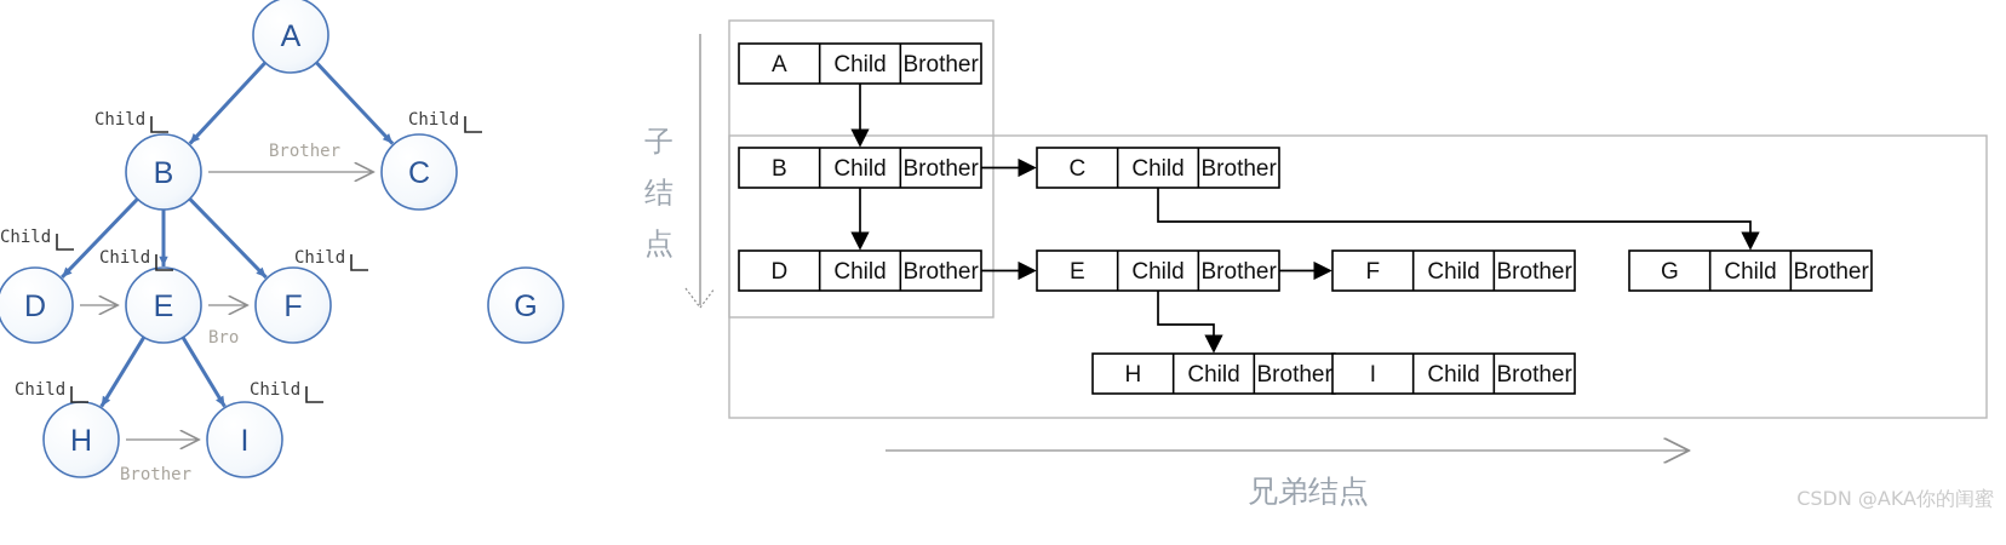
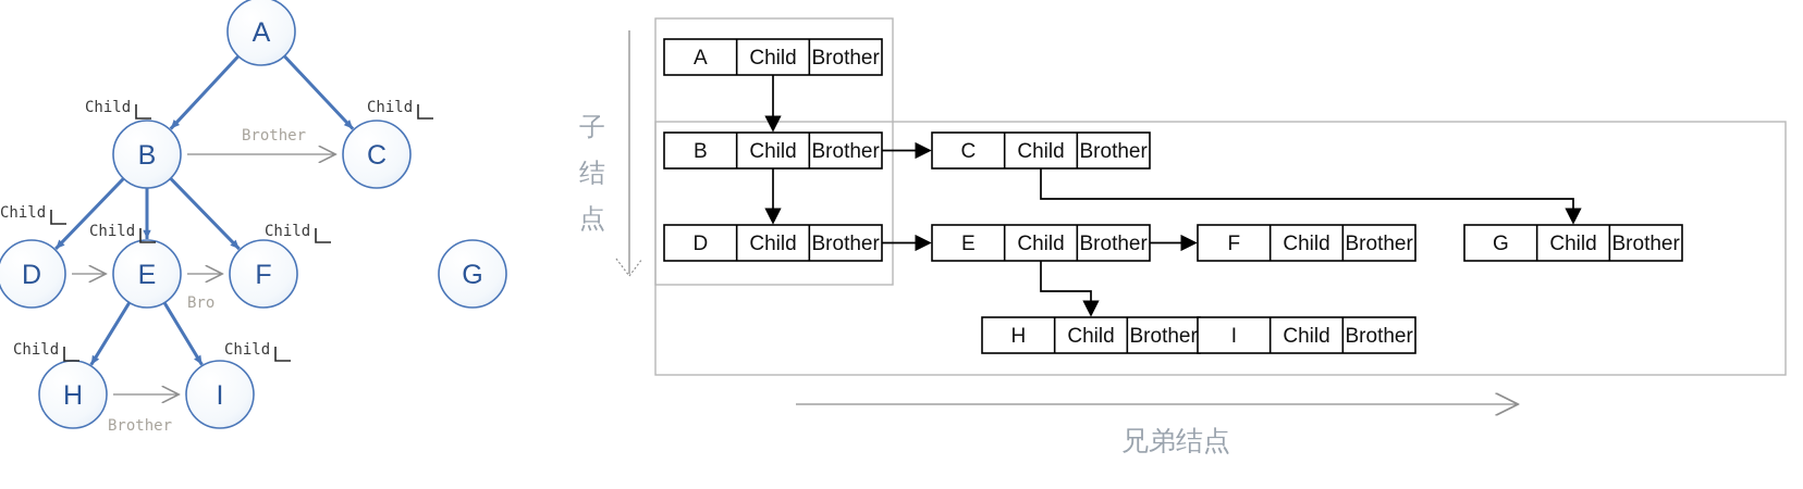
  Brother
  Bro
  Brother
  A
  B
  C
  D
  E
  F
  G
  H
  I
  Child
  Child
  Child
  Child
  Child
  Child
  Child
  A
  Child
  Brother
  B
  Child
  Brother
  C
  Child
  Brother
  D
  Child
  Brother
  E
  Child
  Brother
  F
  Child
  Brother
  G
  Child
  Brother
  H
  Child
  Brother
  I
  Child
  Brother
  子
  结
  点
  兄弟结点
- CSDN @AKA你的闺蜜
